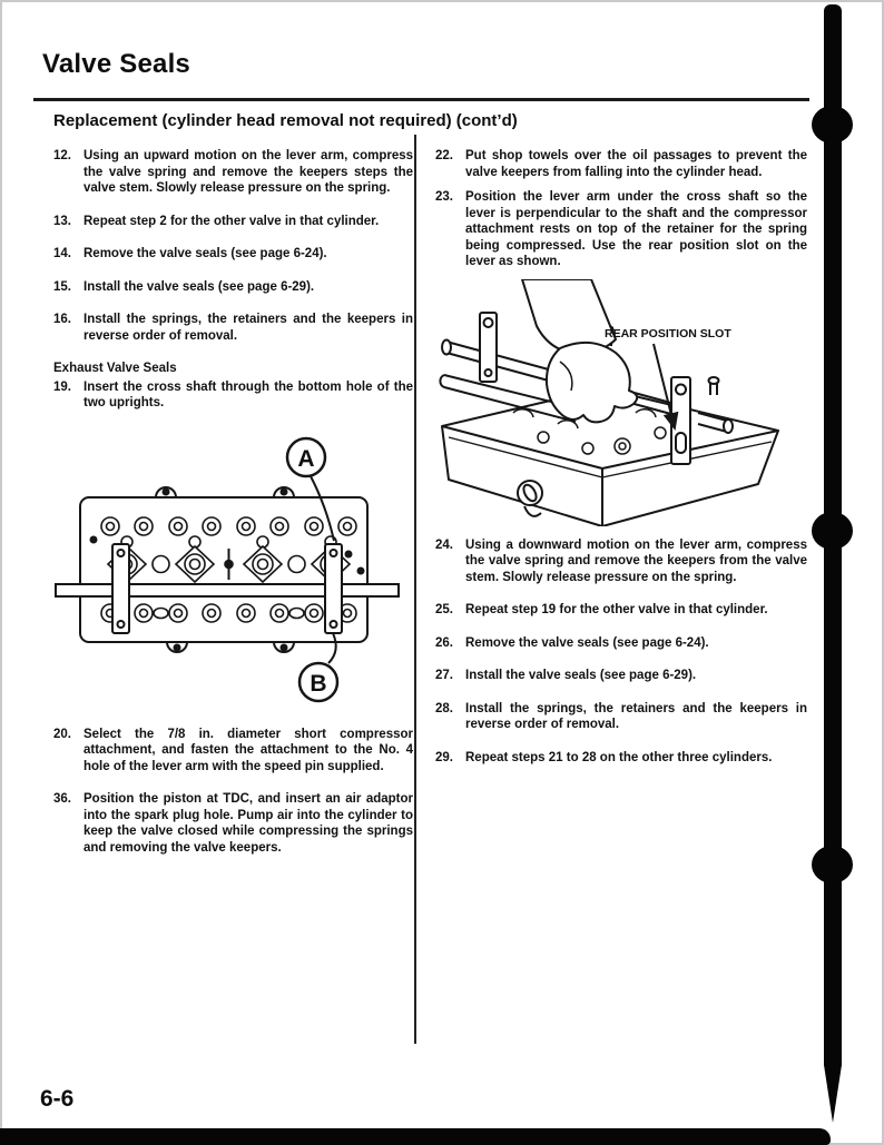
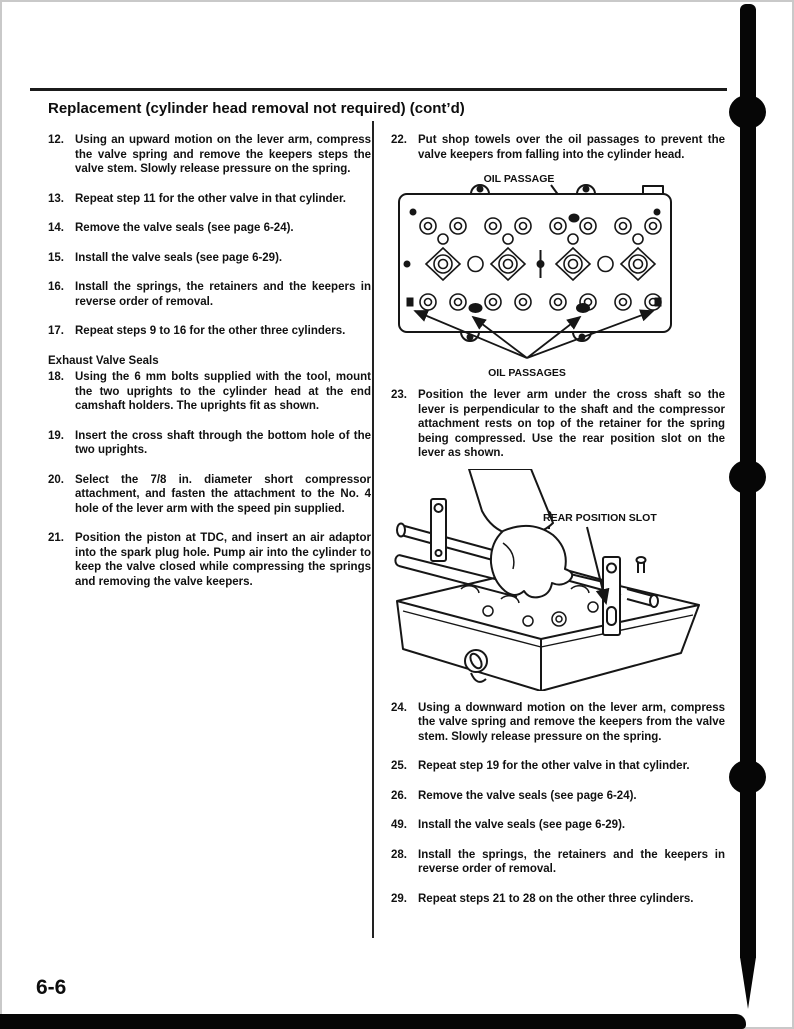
- Valve Seals
  Replacement (cylinder head removal not required) (cont’d)
  12.
  Using an upward motion on the lever arm, compress the valve spring and remove the keepers steps the valve stem. Slowly release pressure on the spring.
  13.
- Repeat step 2 for the other valve in that cylinder.
+ Repeat step 11 for the other valve in that cylinder.
  14.
  Remove the valve seals (see page 6-24).
  15.
  Install the valve seals (see page 6-29).
  16.
  Install the springs, the retainers and the keepers in reverse order of removal.
+ 17.
+ Repeat steps 9 to 16 for the other three cylinders.
  Exhaust Valve Seals
+ 18.
+ Using the 6 mm bolts supplied with the tool, mount the two uprights to the cylinder head at the end camshaft holders. The uprights fit as shown.
  19.
  Insert the cross shaft through the bottom hole of the two uprights.
- A
- B
  20.
  Select the 7/8 in. diameter short compressor attachment, and fasten the attachment to the No. 4 hole of the lever arm with the speed pin supplied.
- 36.
+ 21.
  Position the piston at TDC, and insert an air adaptor into the spark plug hole. Pump air into the cylinder to keep the valve closed while compressing the springs and removing the valve keepers.
  22.
  Put shop towels over the oil passages to prevent the valve keepers from falling into the cylinder head.
+ OIL PASSAGE
+ OIL PASSAGES
  23.
  Position the lever arm under the cross shaft so the lever is perpendicular to the shaft and the compressor attachment rests on top of the retainer for the spring being compressed. Use the rear position slot on the lever as shown.
  REAR POSITION SLOT
  24.
  Using a downward motion on the lever arm, compress the valve spring and remove the keepers from the valve stem. Slowly release pressure on the spring.
  25.
  Repeat step 19 for the other valve in that cylinder.
  26.
  Remove the valve seals (see page 6-24).
- 27.
+ 49.
  Install the valve seals (see page 6-29).
  28.
  Install the springs, the retainers and the keepers in reverse order of removal.
  29.
  Repeat steps 21 to 28 on the other three cylinders.
  6-6
